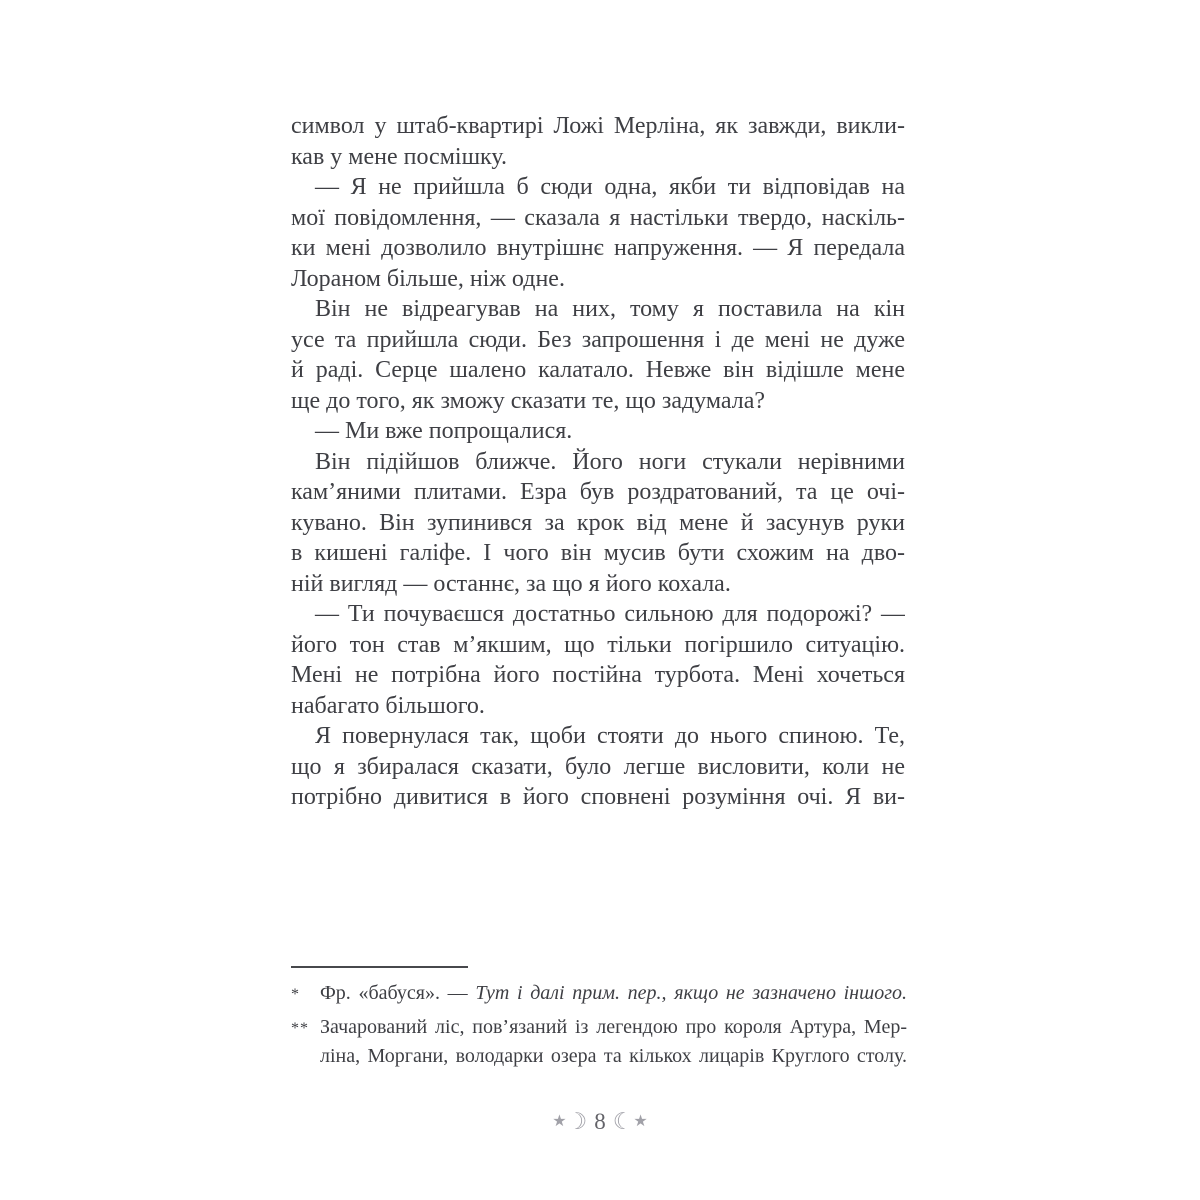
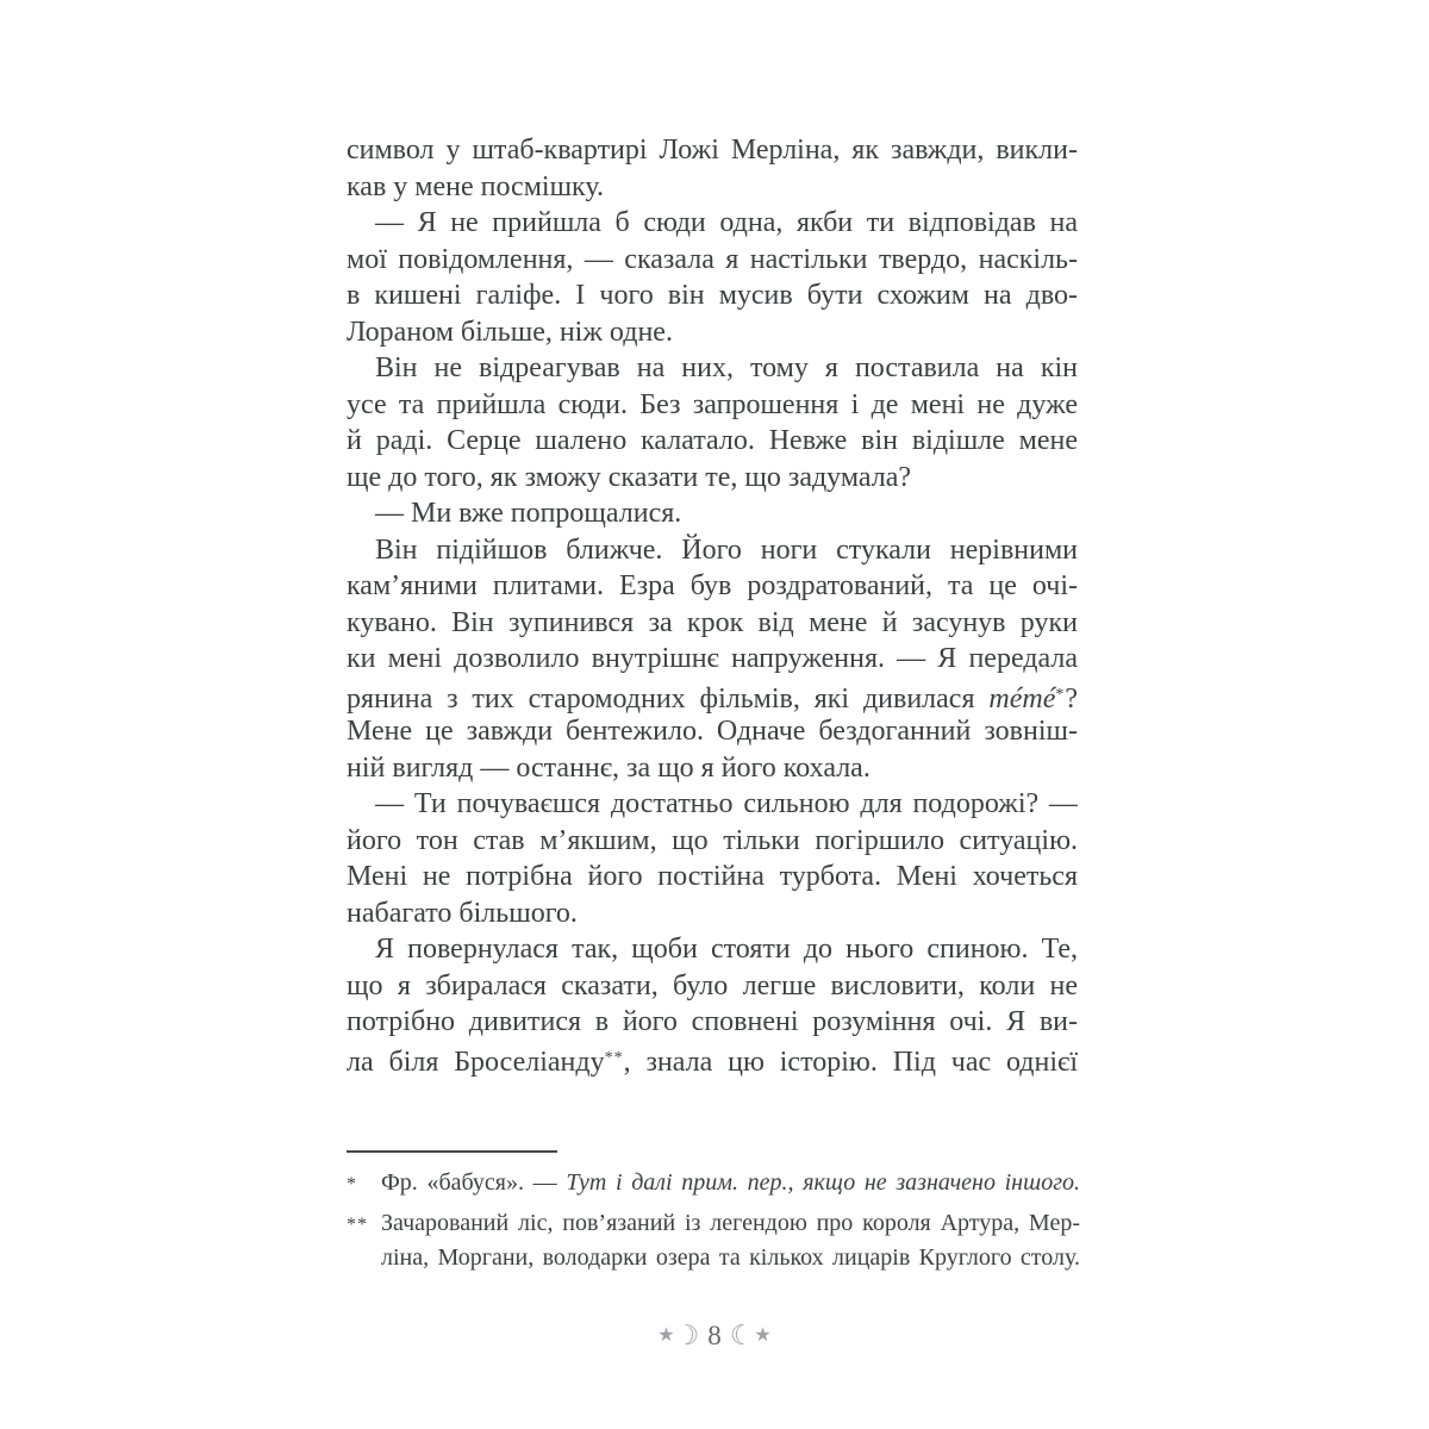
  символ у штаб-квартирі Ложі Мерліна, як завжди, викли-
  кав у мене посмішку.
  — Я не прийшла б сюди одна, якби ти відповідав на
  мої повідомлення, — сказала я настільки твердо, наскіль-
- ки мені дозволило внутрішнє напруження. — Я передала
+ в кишені галіфе. І чого він мусив бути схожим на дво-
  Лораном більше, ніж одне.
  Він не відреагував на них, тому я поставила на кін
  усе та прийшла сюди. Без запрошення і де мені не дуже
  й раді. Серце шалено калатало. Невже він відішле мене
  ще до того, як зможу сказати те, що задумала?
  — Ми вже попрощалися.
  Він підійшов ближче. Його ноги стукали нерівними
  кам’яними плитами. Езра був роздратований, та це очі-
  кувано. Він зупинився за крок від мене й засунув руки
- в кишені галіфе. І чого він мусив бути схожим на дво-
+ ки мені дозволило внутрішнє напруження. — Я передала
+ рянина з тих старомодних фільмів, які дивилася mémé*?
+ Мене це завжди бентежило. Одначе бездоганний зовніш-
  ній вигляд — останнє, за що я його кохала.
  — Ти почуваєшся достатньо сильною для подорожі? —
  його тон став м’якшим, що тільки погіршило ситуацію.
  Мені не потрібна його постійна турбота. Мені хочеться
  набагато більшого.
  Я повернулася так, щоби стояти до нього спиною. Те,
  що я збиралася сказати, було легше висловити, коли не
  потрібно дивитися в його сповнені розуміння очі. Я ви-
+ ла біля Броселіанду**, знала цю історію. Під час однієї
  *
  Фр. «бабуся». — Тут і далі прим. пер., якщо не зазначено іншого.
  **
  Зачарований ліс, пов’язаний із легендою про короля Артура, Мер-
  ліна, Моргани, володарки озера та кількох лицарів Круглого столу.
  ★☽ 8 ☾★
